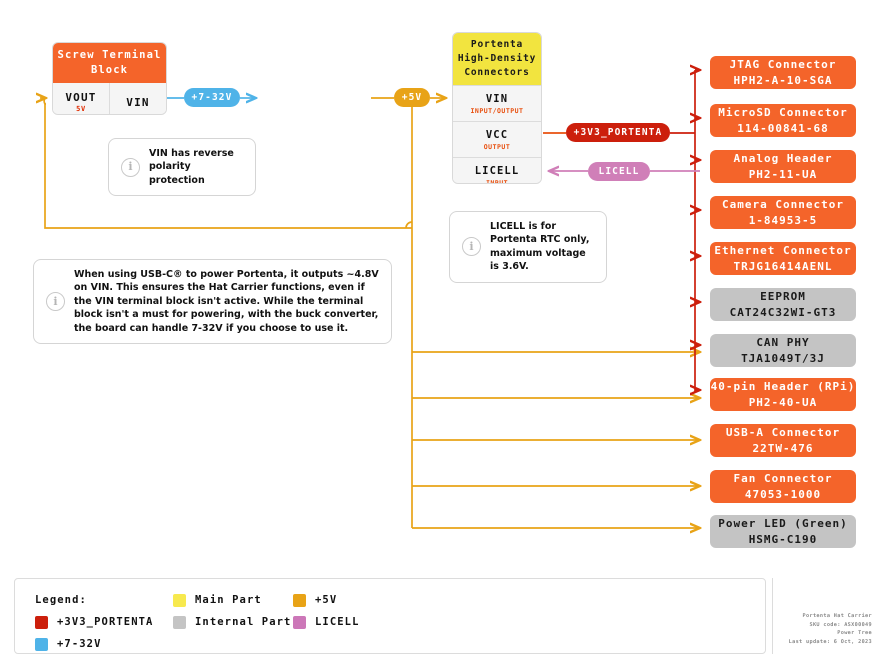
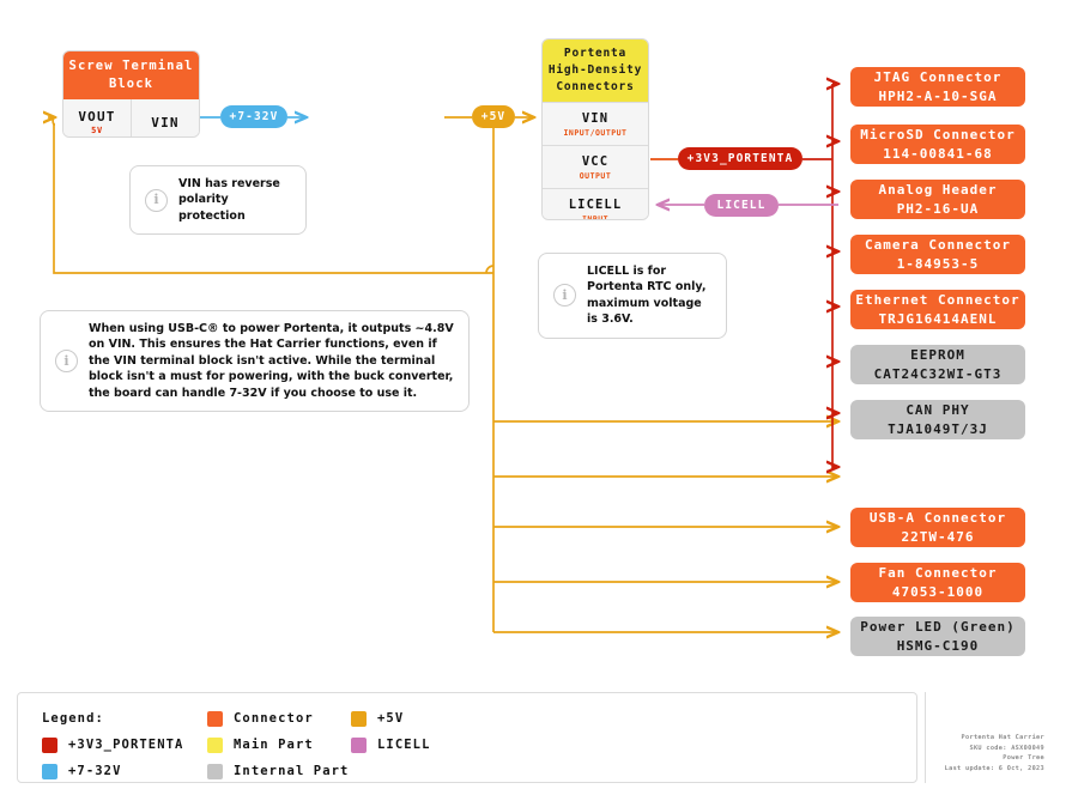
  Screw Terminal Block
  VOUT
  5V
  VIN
  Portenta High-Density Connectors
  VIN
  INPUT/OUTPUT
  VCC
  OUTPUT
  LICELL
  INPUT
  +7-32V
  +5V
  +3V3_PORTENTA
  LICELL
  i
  VIN has reverse polarity protection
  i
  LICELL is for Portenta RTC only, maximum voltage is 3.6V.
  i
  When using USB-C® to power Portenta, it outputs ~4.8V on VIN. This ensures the Hat Carrier functions, even if the VIN terminal block isn't active. While the terminal block isn't a must for powering, with the buck converter, the board can handle 7-32V if you choose to use it.
  JTAG Connector
  HPH2-A-10-SGA
  MicroSD Connector
  114-00841-68
  Analog Header
- PH2-11-UA
+ PH2-16-UA
  Camera Connector
  1-84953-5
  Ethernet Connector
  TRJG16414AENL
  EEPROM
  CAT24C32WI-GT3
  CAN PHY
  TJA1049T/3J
- 40-pin Header (RPi)
- PH2-40-UA
  USB-A Connector
  22TW-476
  Fan Connector
  47053-1000
  Power LED (Green)
  HSMG-C190
  Legend:
  +3V3_PORTENTA
  +7-32V
+ Connector
  Main Part
  Internal Part
  +5V
  LICELL
